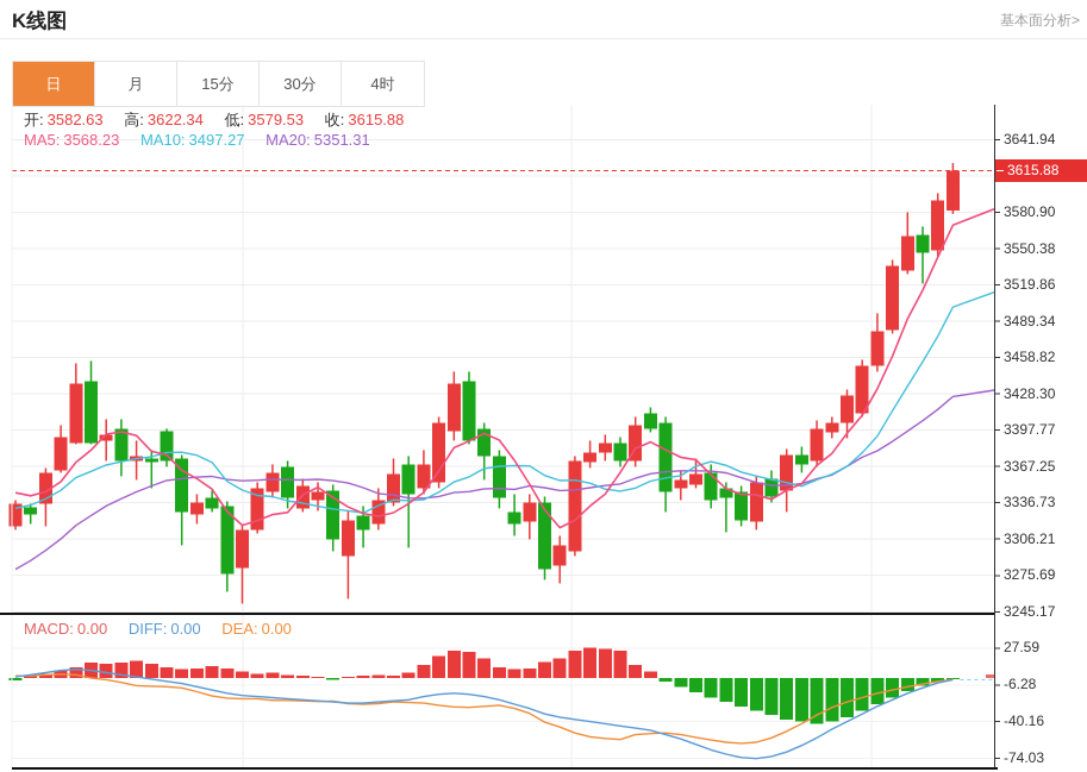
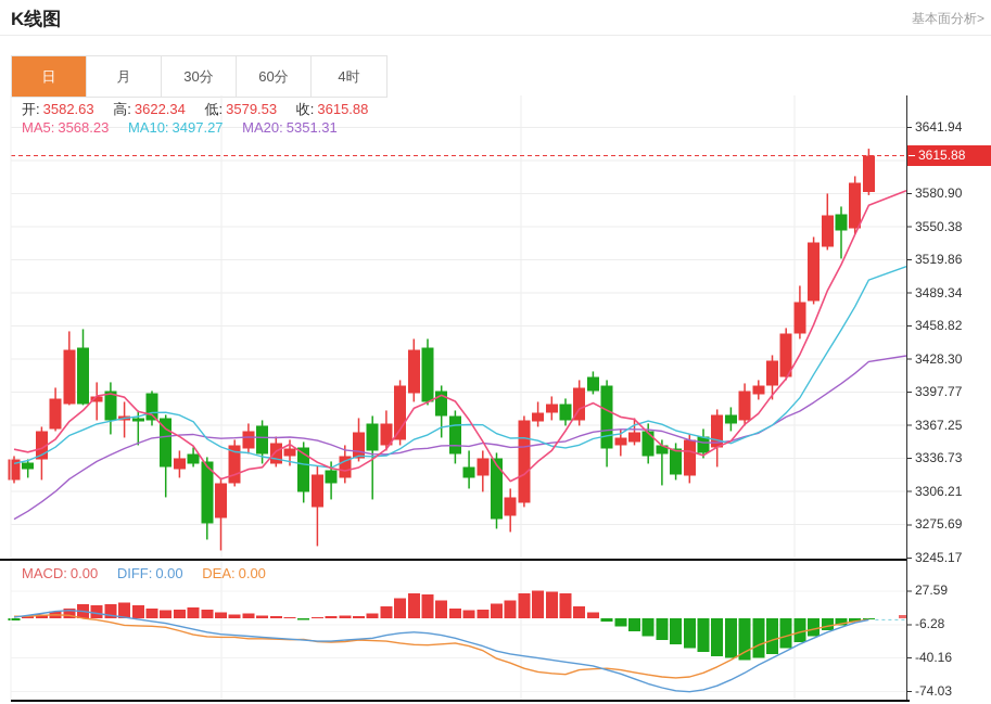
  K线图
  基本面分析>
  日
  月
- 15分
  30分
+ 60分
  4时
  开: 3582.63 高: 3622.34 低: 3579.53 收: 3615.88
  MA5: 3568.23 MA10: 3497.27 MA20: 5351.31
  MACD: 0.00 DIFF: 0.00 DEA: 0.00
  3615.88
  3641.94
  3580.90
  3550.38
  3519.86
  3489.34
  3458.82
  3428.30
  3397.77
  3367.25
  3336.73
  3306.21
  3275.69
  3245.17
  27.59
  -6.28
  -40.16
  -74.03
